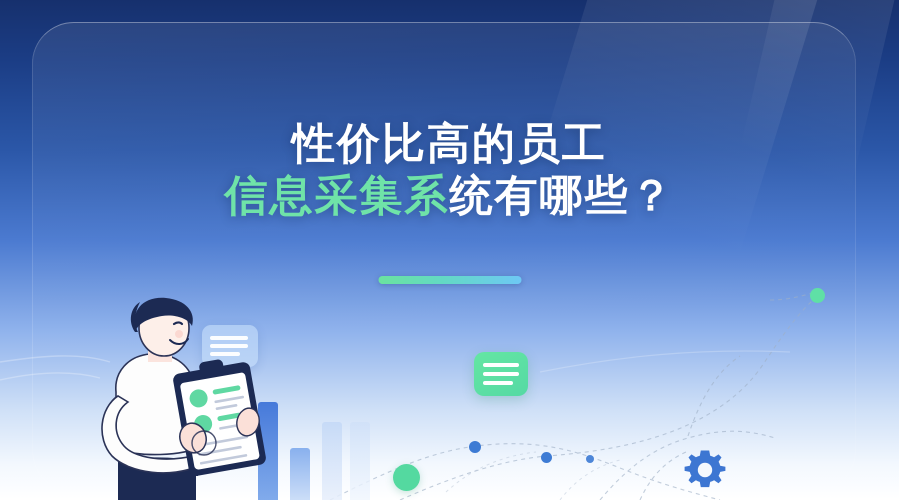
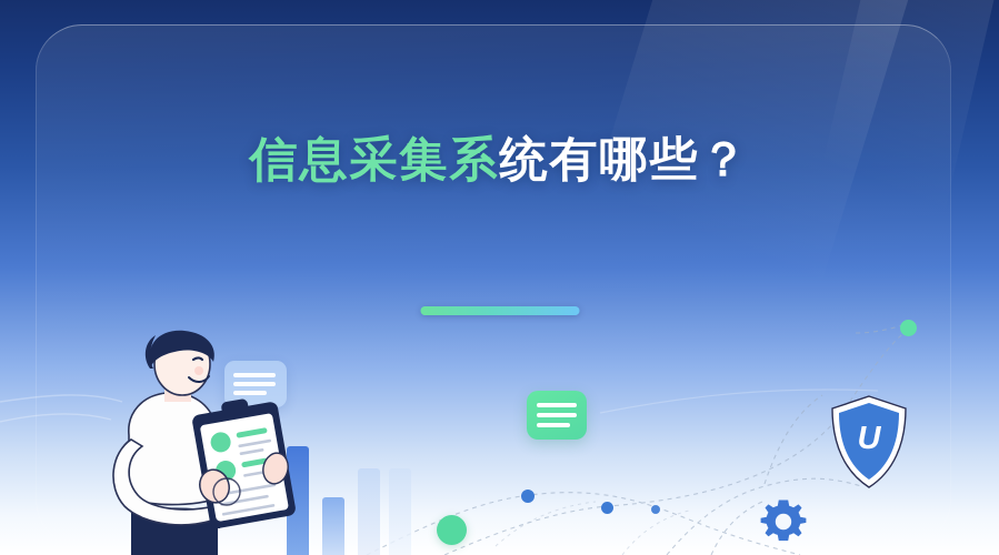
- 性价比高的员工
  信息采集系统有哪些？
+ U
